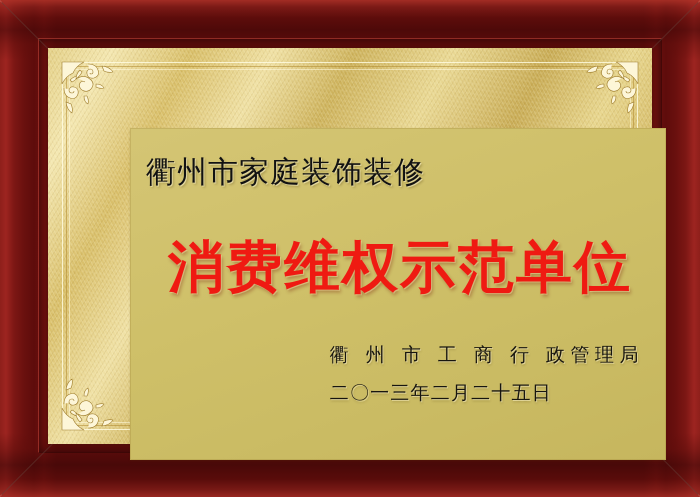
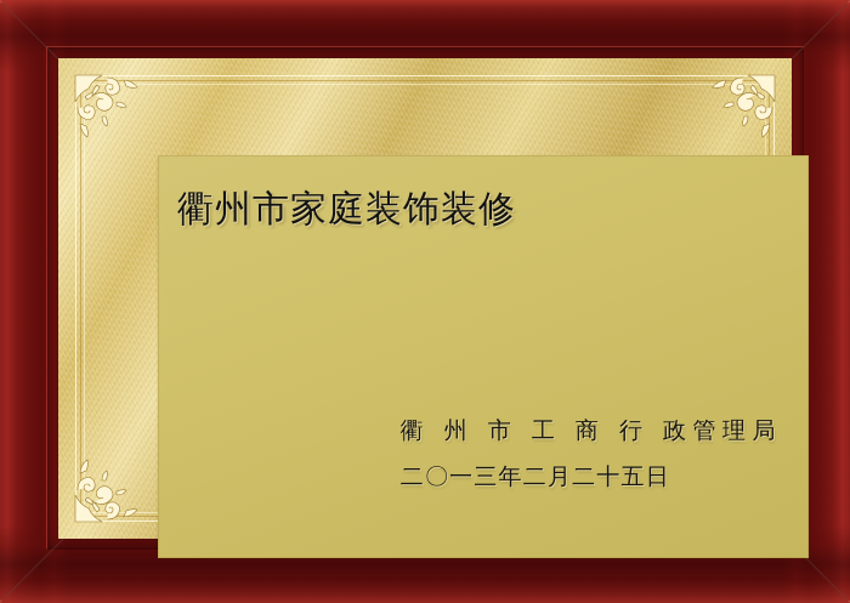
  衢州市家庭装饰装修
- 消费维权示范单位
  衢 州 市 工 商 行 政管理局
  二〇一三年二月二十五日
